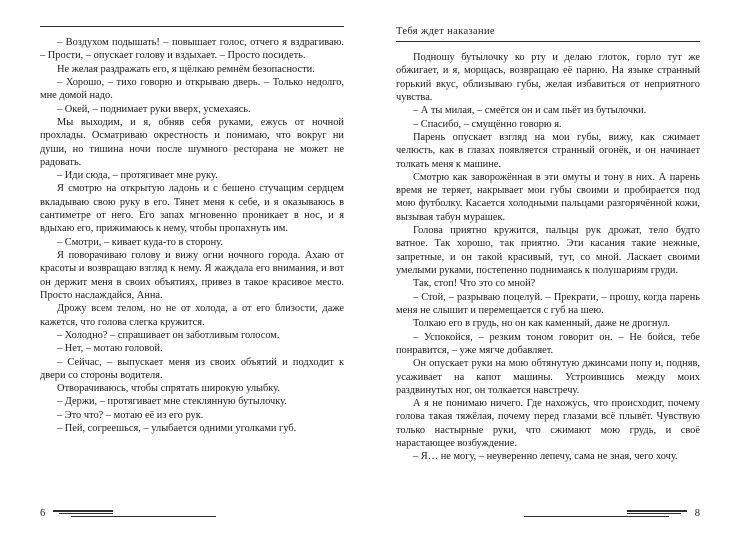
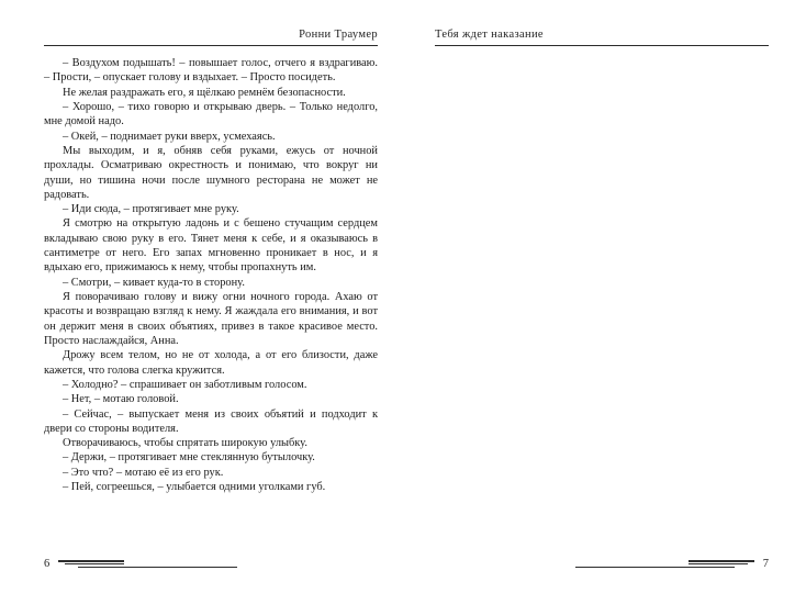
+ Ронни Траумер
  – Воздухом подышать! – повышает голос, отчего я вздра­гиваю. – Прости, – опускает голову и вздыхает. – Просто посидеть.
  Не желая раздражать его, я щёлкаю ремнём безопасности.
  – Хорошо, – тихо говорю и открываю дверь. – Только недолго, мне домой надо.
  – Окей, – поднимает руки вверх, усмехаясь.
  Мы выходим, и я, обняв себя руками, ежусь от ночной прохлады. Осматриваю окрестность и понимаю, что вокруг ни души, но тишина ночи после шумного ресторана не мо­жет не радовать.
  – Иди сюда, – протягивает мне руку.
  Я смотрю на открытую ладонь и с бешено стучащим серд­цем вкладываю свою руку в его. Тянет меня к себе, и я ока­зываюсь в сантиметре от него. Его запах мгновенно прони­кает в нос, и я вдыхаю его, прижимаюсь к нему, чтобы пропахнуть им.
  – Смотри, – кивает куда-то в сторону.
  Я поворачиваю голову и вижу огни ночного города. Ахаю от красоты и возвращаю взгляд к нему. Я жаждала его внимания, и вот он держит меня в своих объятиях, привез в та­кое красивое место. Просто наслаждайся, Анна.
  Дрожу всем телом, но не от холода, а от его близости, да­же кажется, что голова слегка кружится.
  – Холодно? – спрашивает он заботливым голосом.
  – Нет, – мотаю головой.
  – Сейчас, – выпускает меня из своих объятий и подхо­дит к двери со стороны водителя.
  Отворачиваюсь, чтобы спрятать широкую улыбку.
  – Держи, – протягивает мне стеклянную бутылочку.
  – Это что? – мотаю её из его рук.
  – Пей, согреешься, – улыбается одними уголками губ.
  6
  Тебя ждет наказание
- Подношу бутылочку ко рту и делаю глоток, горло тут же обжигает, и я, морщась, возвращаю её парню. На языке странный горький вкус, облизываю губы, желая избавиться от неприятного чувства.
- – А ты милая, – смеётся он и сам пьёт из бутылочки.
- – Спасибо, – смущённо говорю я.
- Парень опускает взгляд на мои губы, вижу, как сжимает челюсть, как в глазах появляется странный огонёк, и он начинает толкать меня к машине.
- Смотрю как заворожённая в эти омуты и тону в них. А парень время не теряет, накрывает мои губы своими и пробирается под мою футболку. Касается холодными пальцами разгорячённой кожи, вызывая табун мурашек.
- Голова приятно кружится, пальцы рук дрожат, тело будто ватное. Так хорошо, так приятно. Эти касания такие неж­ные, запретные, и он такой красивый, тут, со мной. Ласкает своими умелыми руками, постепенно поднимаясь к полуша­риям груди.
- Так, стоп! Что это со мной?
- – Стой, – разрываю поцелуй. – Прекрати, – прошу, когда парень меня не слышит и перемещается с губ на шею.
- Толкаю его в грудь, но он как каменный, даже не дрогнул.
- – Успокойся, – резким тоном говорит он. – Не бойся, тебе понравится, – уже мягче добавляет.
- Он опускает руки на мою обтянутую джинсами попу и, подняв, усаживает на капот машины. Устроившись между моих раздвинутых ног, он толкается навстречу.
- А я не понимаю ничего. Где нахожусь, что происходит, почему голова такая тяжёлая, почему перед глазами всё плы­вёт. Чувствую только настырные руки, что сжимают мою грудь, и своё нарастающее возбуждение.
- – Я… не могу, – неуверенно лепечу, сама не зная, чего хочу.
- 8
+ 7
